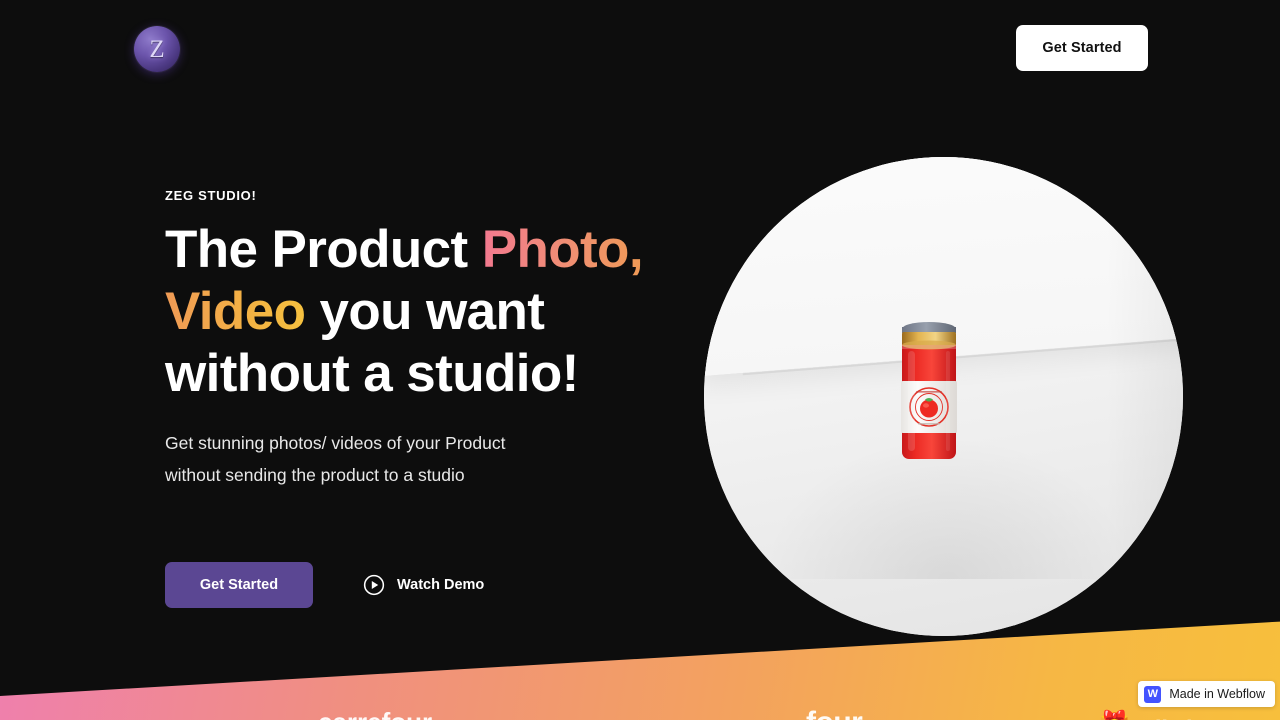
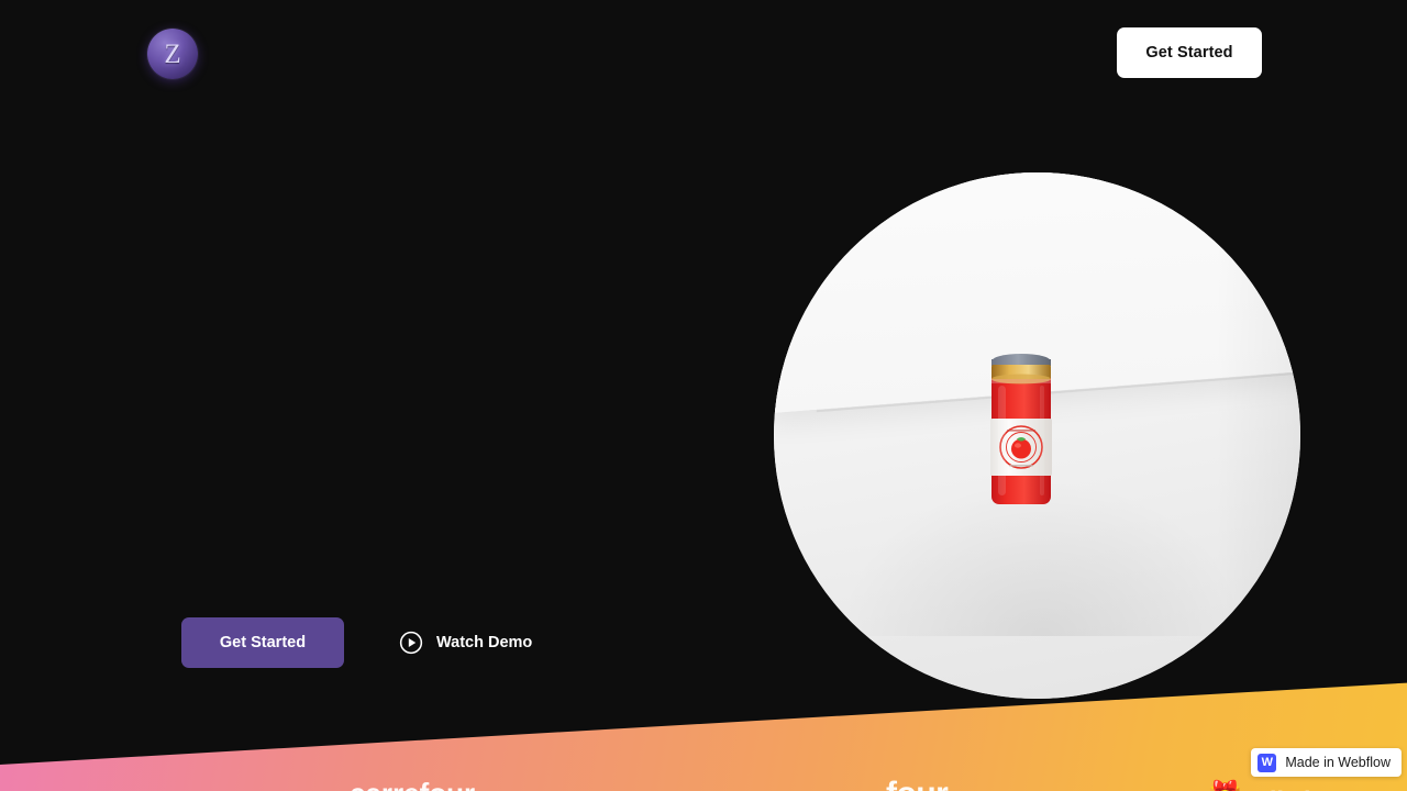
  Z
  Get Started
- ZEG STUDIO!
- The Product Photo,
- Video you want
- without a studio!
- Get stunning photos/ videos of your Product
- without sending the product to a studio
  Get Started
  Watch Demo
  W
  Made in Webflow
